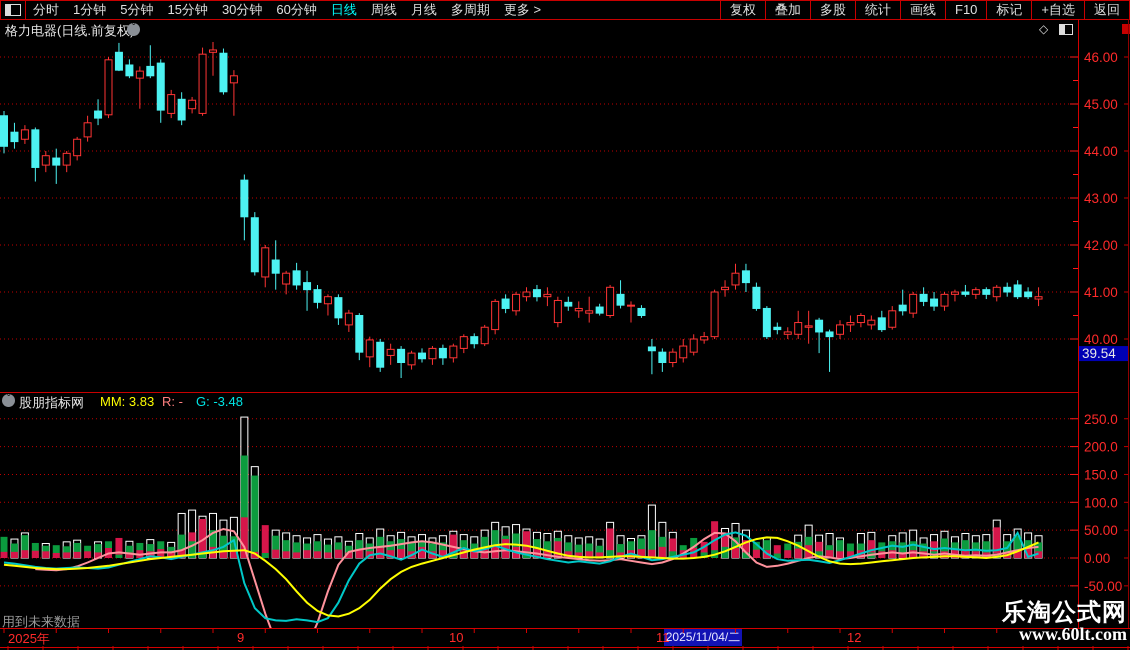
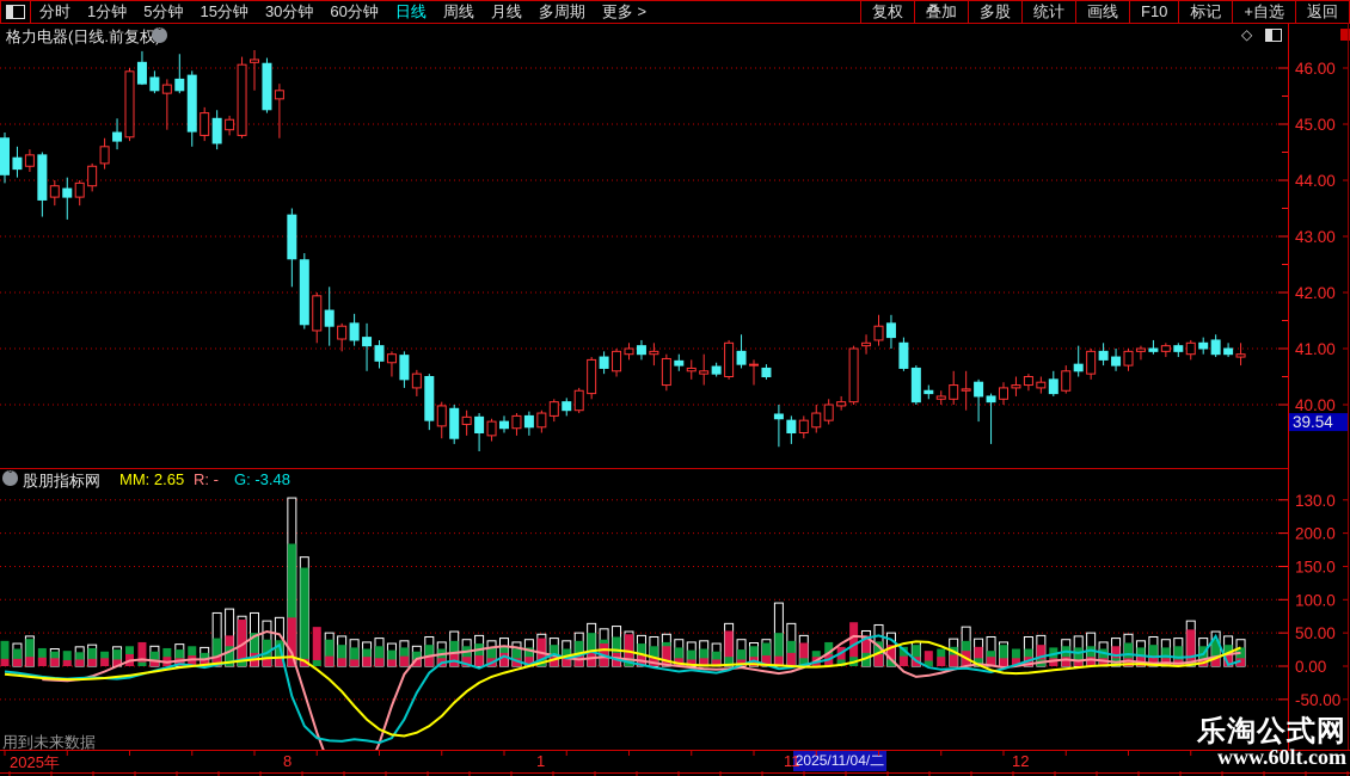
  分时
  1分钟
  5分钟
  15分钟
  30分钟
  60分钟
  日线
  周线
  月线
  多周期
  更多 >
  复权
  叠加
  多股
  统计
  画线
  F10
  标记
  +自选
  返回
  格力电器(日线.前复权
  ˇ
  ◇
  46.00
  45.00
  44.00
  43.00
  42.00
  41.00
  40.00
  39.54
  ˇ
  股朋指标网
- MM: 3.83
+ MM: 2.65
  R: -
  G: -3.48
- 250.0
+ 130.0
  200.0
  150.0
  100.0
  50.00
  0.00
  -50.00
  用到未来数据
  2025年
  2025/11/04/二
- 9
+ 8
- 10
+ 1
  11
  12
  乐淘公式网
  www.60lt.com
